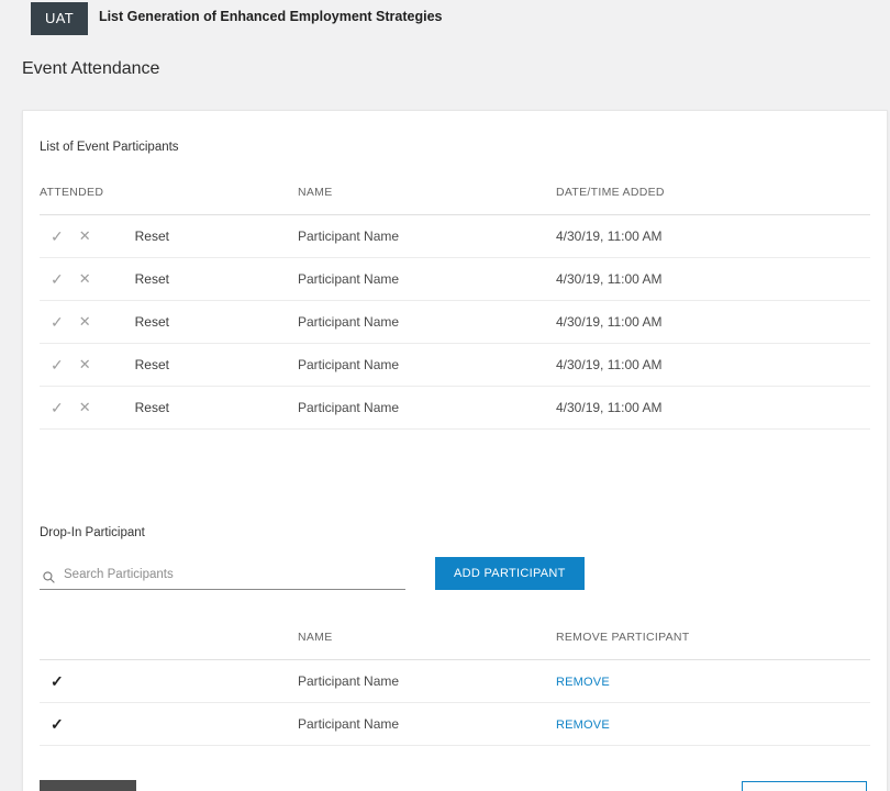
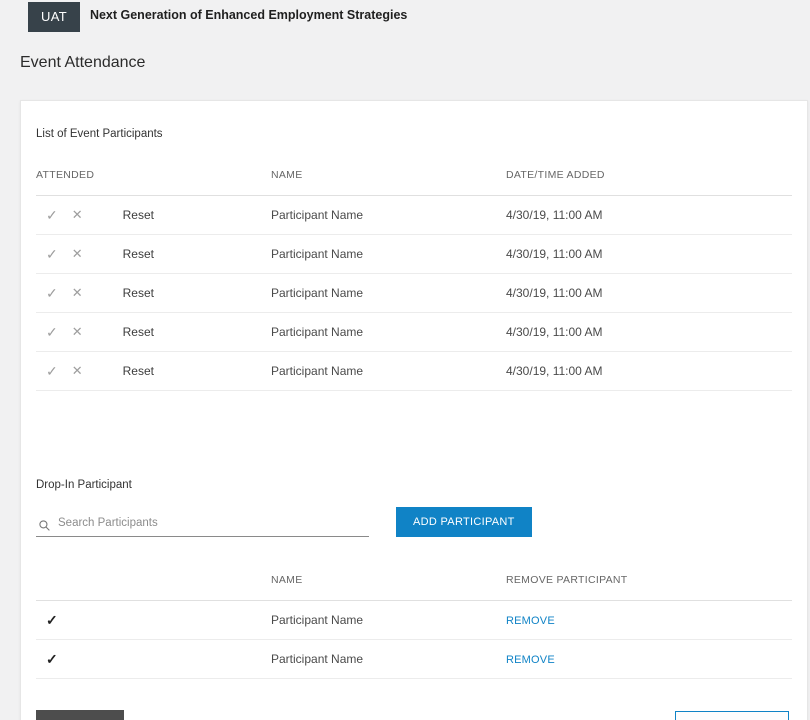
  UAT
- List Generation of Enhanced Employment Strategies
+ Next Generation of Enhanced Employment Strategies
  Event Attendance
  List of Event Participants
  ATTENDED
  NAME
  DATE/TIME ADDED
  ✓
  ✕
  Reset
  Participant Name
  4/30/19, 11:00 AM
  ✓
  ✕
  Reset
  Participant Name
  4/30/19, 11:00 AM
  ✓
  ✕
  Reset
  Participant Name
  4/30/19, 11:00 AM
  ✓
  ✕
  Reset
  Participant Name
  4/30/19, 11:00 AM
  ✓
  ✕
  Reset
  Participant Name
  4/30/19, 11:00 AM
  Drop-In Participant
  Search Participants
  ADD PARTICIPANT
  NAME
  REMOVE PARTICIPANT
  ✓
  Participant Name
  REMOVE
  ✓
  Participant Name
  REMOVE
